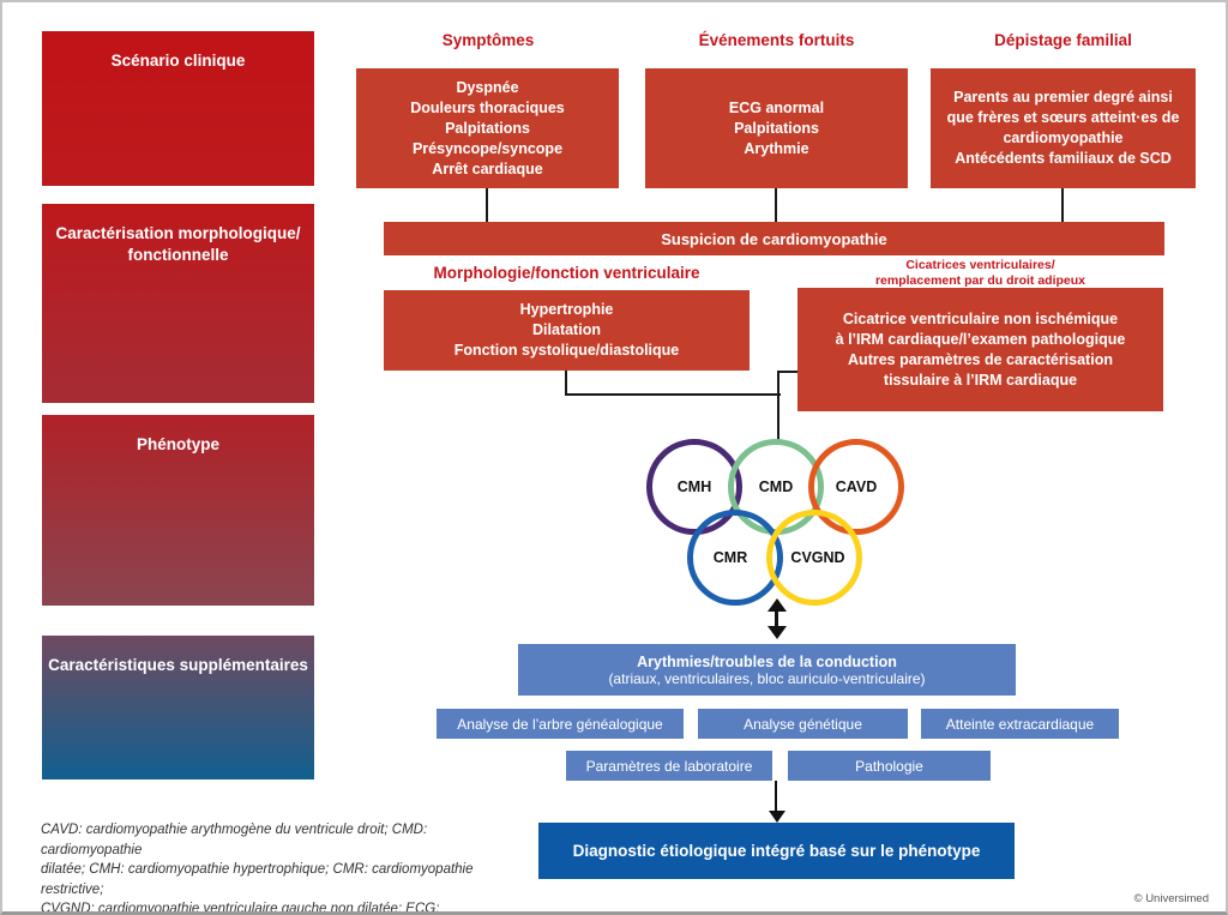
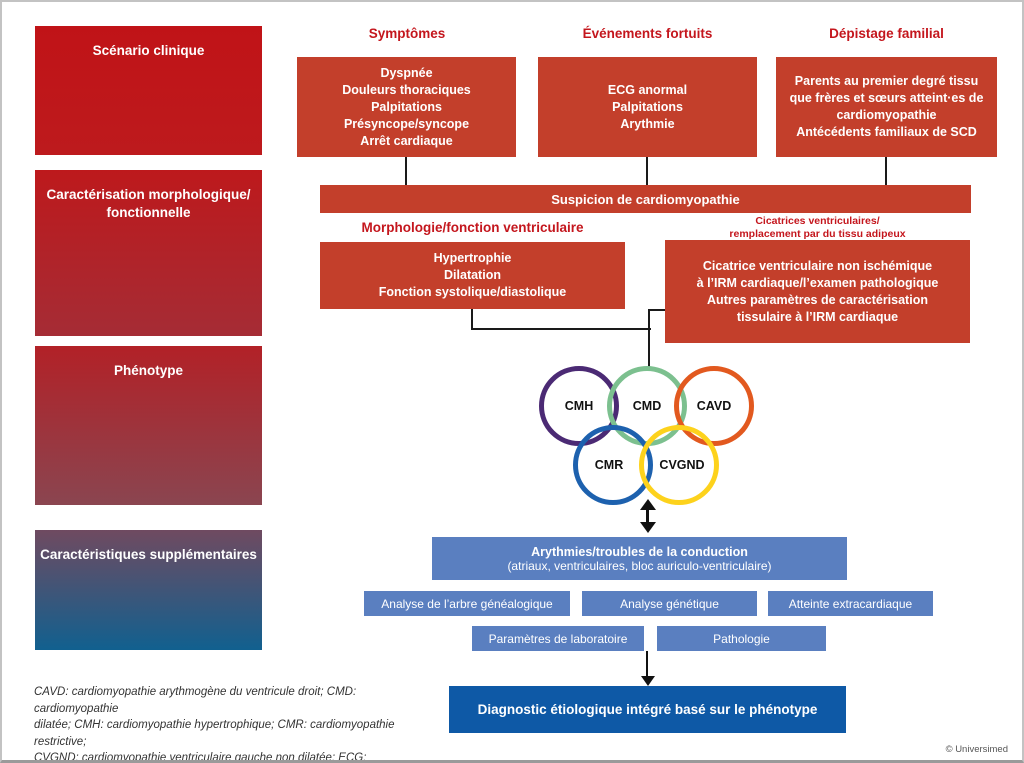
  Scénario clinique
  Caractérisation morphologique/
  fonctionnelle
  Phénotype
  Caractéristiques supplémentaires
  Symptômes
  Événements fortuits
  Dépistage familial
  Dyspnée
  Douleurs thoraciques
  Palpitations
  Présyncope/syncope
  Arrêt cardiaque
  ECG anormal
  Palpitations
  Arythmie
- Parents au premier degré ainsi
+ Parents au premier degré tissu
  que frères et sœurs atteint·es de
  cardiomyopathie
  Antécédents familiaux de SCD
  Suspicion de cardiomyopathie
  Morphologie/fonction ventriculaire
  Cicatrices ventriculaires/
- remplacement par du droit adipeux
+ remplacement par du tissu adipeux
  Hypertrophie
  Dilatation
  Fonction systolique/diastolique
  Cicatrice ventriculaire non ischémique
  à l’IRM cardiaque/l’examen pathologique
  Autres paramètres de caractérisation
  tissulaire à l’IRM cardiaque
  CMH
  CMD
  CAVD
  CMR
  CVGND
  Arythmies/troubles de la conduction
  (atriaux, ventriculaires, bloc auriculo-ventriculaire)
  Analyse de l’arbre généalogique
  Analyse génétique
  Atteinte extracardiaque
  Paramètres de laboratoire
  Pathologie
  Diagnostic étiologique intégré basé sur le phénotype
  CAVD: cardiomyopathie arythmogène du ventricule droit; CMD: cardiomyopathie
  dilatée; CMH: cardiomyopathie hypertrophique; CMR: cardiomyopathie restrictive;
  CVGND: cardiomyopathie ventriculaire gauche non dilatée; ECG:
  © Universimed
